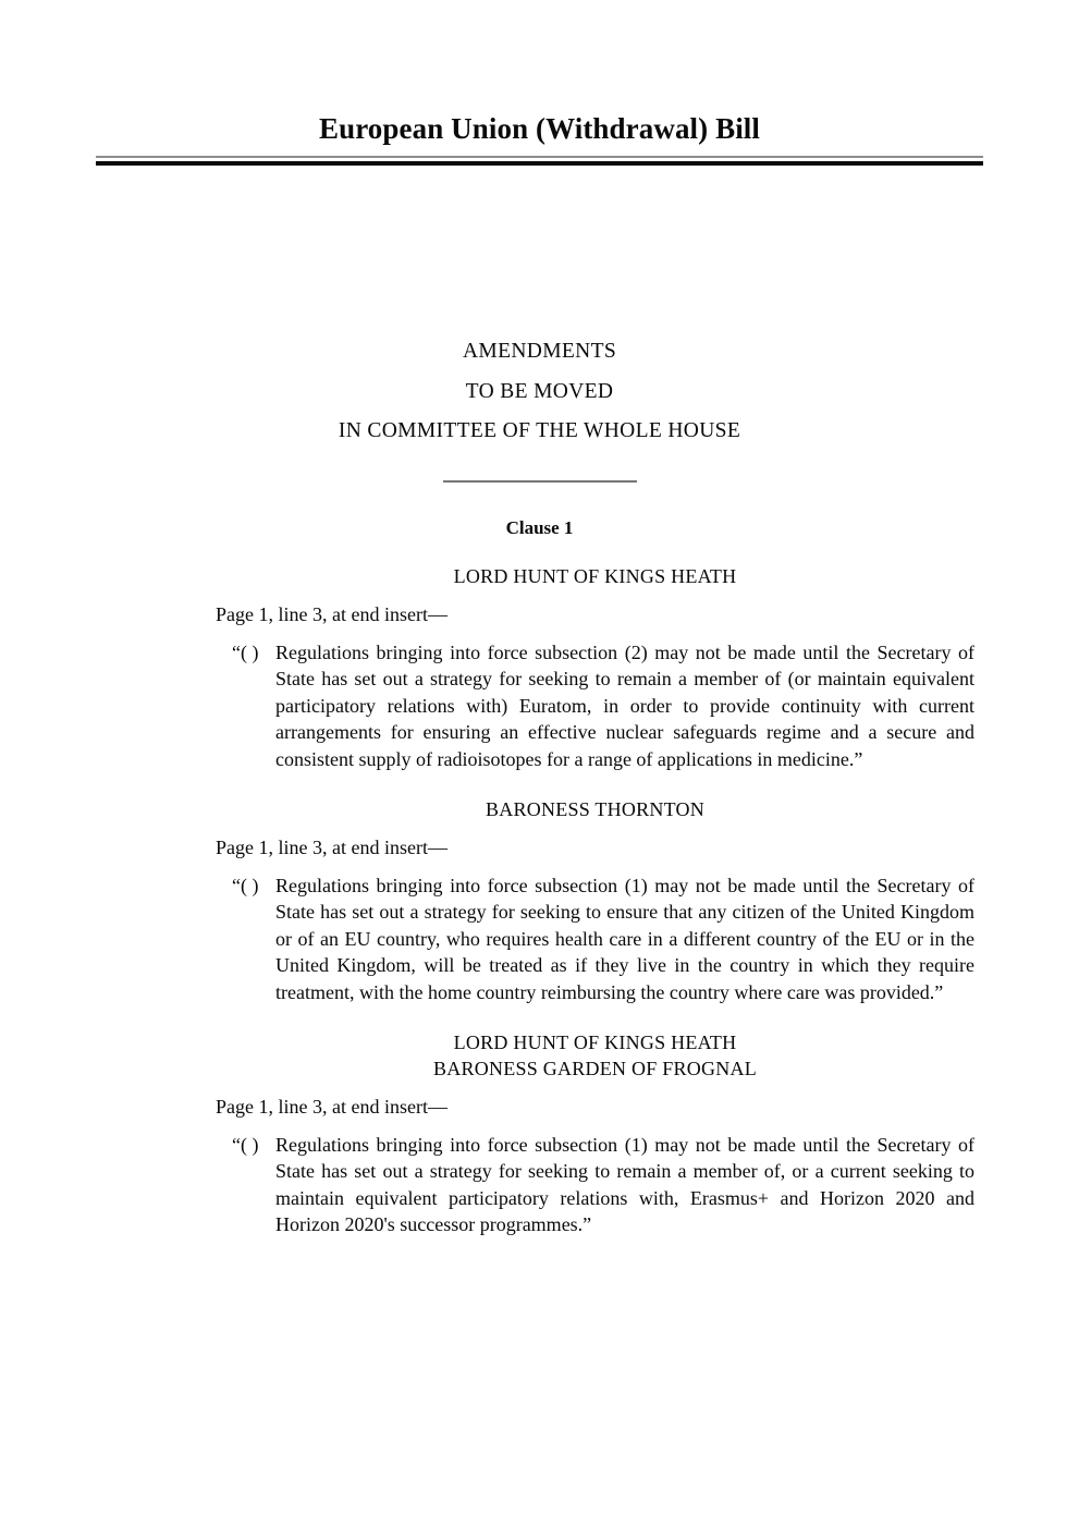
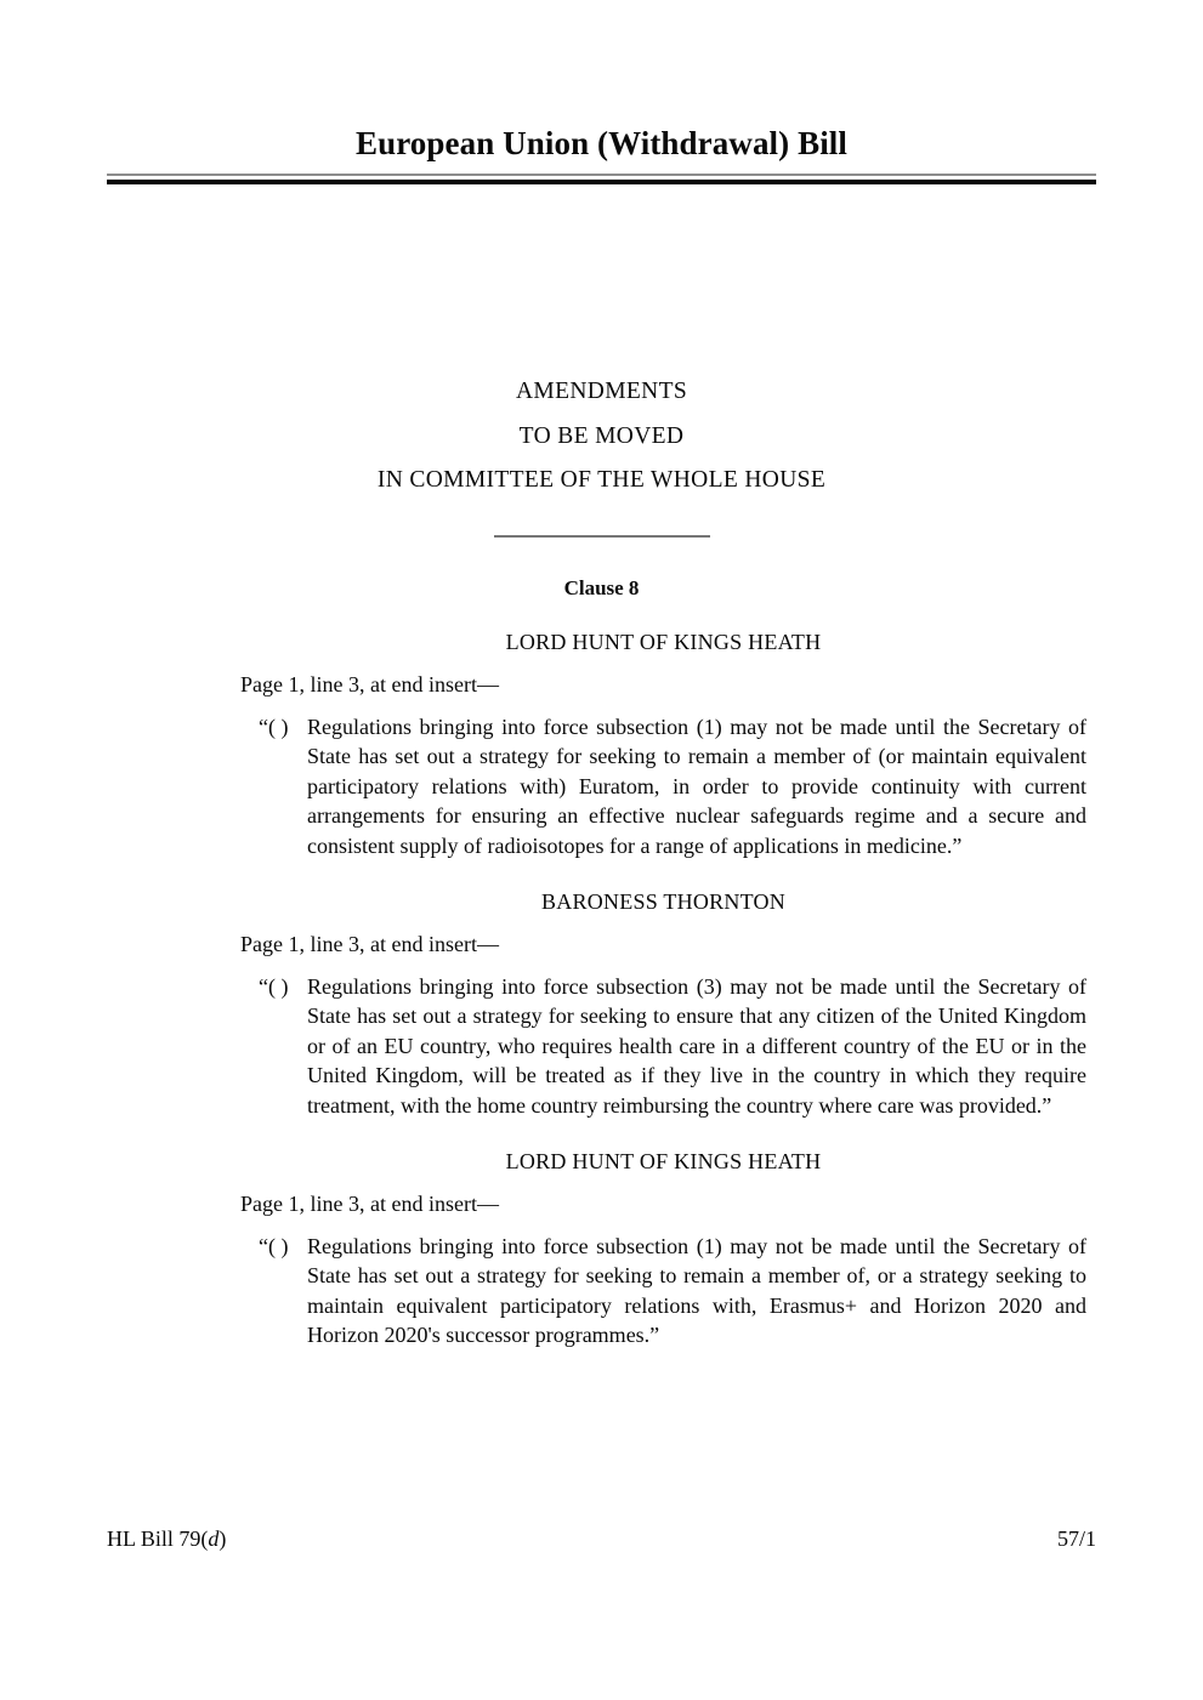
  European Union (Withdrawal) Bill
  AMENDMENTS
  TO BE MOVED
  IN COMMITTEE OF THE WHOLE HOUSE
- Clause 1
+ Clause 8
  LORD HUNT OF KINGS HEATH
  Page 1, line 3, at end insert—
- “( ) Regulations bringing into force subsection (2) may not be made until the Secretary of State has set out a strategy for seeking to remain a member of (or maintain equivalent participatory relations with) Euratom, in order to provide continuity with current arrangements for ensuring an effective nuclear safeguards regime and a secure and consistent supply of radioisotopes for a range of applications in medicine.”
+ “( ) Regulations bringing into force subsection (1) may not be made until the Secretary of State has set out a strategy for seeking to remain a member of (or maintain equivalent participatory relations with) Euratom, in order to provide continuity with current arrangements for ensuring an effective nuclear safeguards regime and a secure and consistent supply of radioisotopes for a range of applications in medicine.”
  BARONESS THORNTON
  Page 1, line 3, at end insert—
- “( ) Regulations bringing into force subsection (1) may not be made until the Secretary of State has set out a strategy for seeking to ensure that any citizen of the United Kingdom or of an EU country, who requires health care in a different country of the EU or in the United Kingdom, will be treated as if they live in the country in which they require treatment, with the home country reimbursing the country where care was provided.”
+ “( ) Regulations bringing into force subsection (3) may not be made until the Secretary of State has set out a strategy for seeking to ensure that any citizen of the United Kingdom or of an EU country, who requires health care in a different country of the EU or in the United Kingdom, will be treated as if they live in the country in which they require treatment, with the home country reimbursing the country where care was provided.”
  LORD HUNT OF KINGS HEATH
- BARONESS GARDEN OF FROGNAL
  Page 1, line 3, at end insert—
- “( ) Regulations bringing into force subsection (1) may not be made until the Secretary of State has set out a strategy for seeking to remain a member of, or a current seeking to maintain equivalent participatory relations with, Erasmus+ and Horizon 2020 and Horizon 2020's successor programmes.”
+ “( ) Regulations bringing into force subsection (1) may not be made until the Secretary of State has set out a strategy for seeking to remain a member of, or a strategy seeking to maintain equivalent participatory relations with, Erasmus+ and Horizon 2020 and Horizon 2020's successor programmes.”
+ HL Bill 79(d)
+ 57/1
